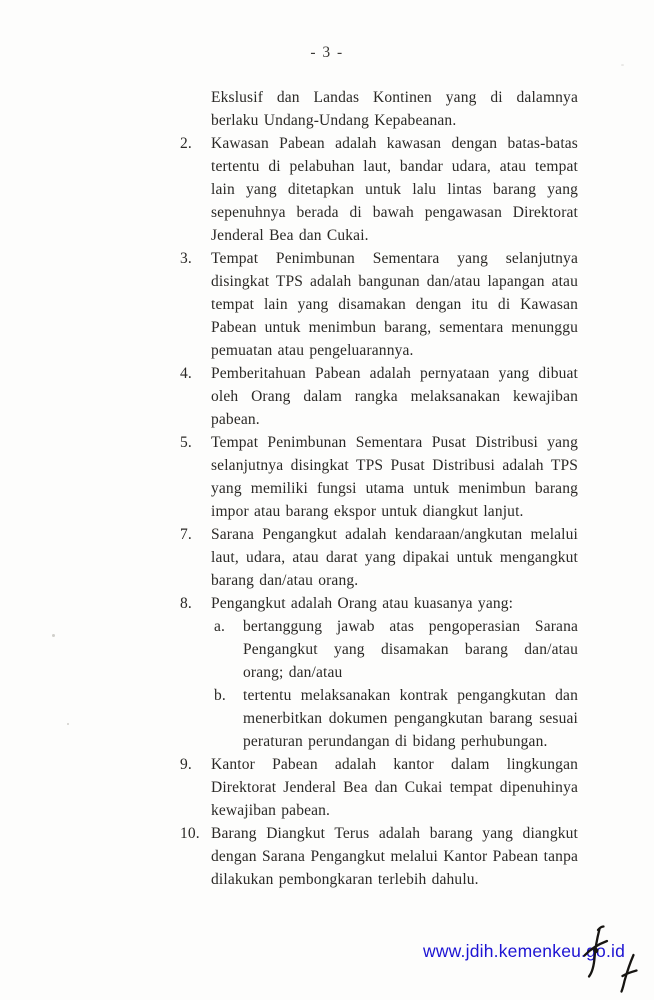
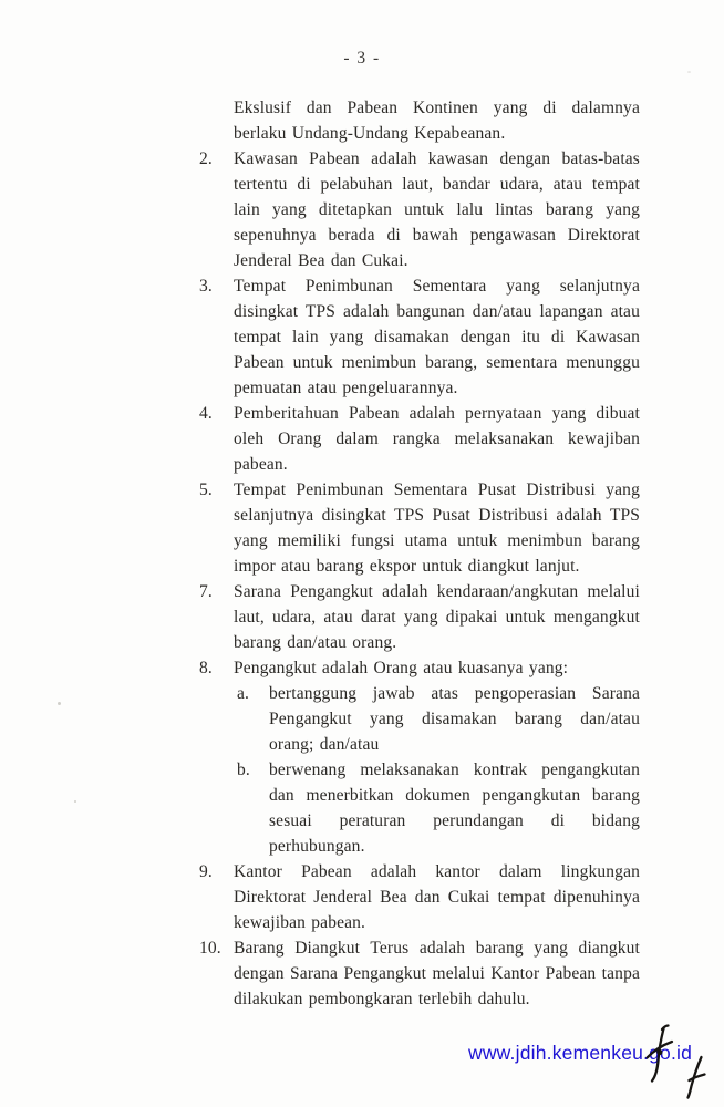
  - 3 -
- Ekslusif dan Landas Kontinen yang di dalamnya berlaku Undang-Undang Kepabeanan.
+ Ekslusif dan Pabean Kontinen yang di dalamnya berlaku Undang-Undang Kepabeanan.
  2.
  Kawasan Pabean adalah kawasan dengan batas-batas tertentu di pelabuhan laut, bandar udara, atau tempat lain yang ditetapkan untuk lalu lintas barang yang sepenuhnya berada di bawah pengawasan Direktorat Jenderal Bea dan Cukai.
  3.
  Tempat Penimbunan Sementara yang selanjutnya disingkat TPS adalah bangunan dan/atau lapangan atau tempat lain yang disamakan dengan itu di Kawasan Pabean untuk menimbun barang, sementara menunggu pemuatan atau pengeluarannya.
  4.
  Pemberitahuan Pabean adalah pernyataan yang dibuat oleh Orang dalam rangka melaksanakan kewajiban pabean.
  5.
  Tempat Penimbunan Sementara Pusat Distribusi yang selanjutnya disingkat TPS Pusat Distribusi adalah TPS yang memiliki fungsi utama untuk menimbun barang impor atau barang ekspor untuk diangkut lanjut.
  7.
  Sarana Pengangkut adalah kendaraan/angkutan melalui laut, udara, atau darat yang dipakai untuk mengangkut barang dan/atau orang.
  8.
  Pengangkut adalah Orang atau kuasanya yang:
  a.
  bertanggung jawab atas pengoperasian Sarana Pengangkut yang disamakan barang dan/atau orang; dan/atau
  b.
- tertentu melaksanakan kontrak pengangkutan dan menerbitkan dokumen pengangkutan barang sesuai peraturan perundangan di bidang perhubungan.
+ berwenang melaksanakan kontrak pengangkutan dan menerbitkan dokumen pengangkutan barang sesuai peraturan perundangan di bidang perhubungan.
  9.
  Kantor Pabean adalah kantor dalam lingkungan Direktorat Jenderal Bea dan Cukai tempat dipenuhinya kewajiban pabean.
  10.
  Barang Diangkut Terus adalah barang yang diangkut dengan Sarana Pengangkut melalui Kantor Pabean tanpa dilakukan pembongkaran terlebih dahulu.
  www.jdih.kemenkeu.o.id
